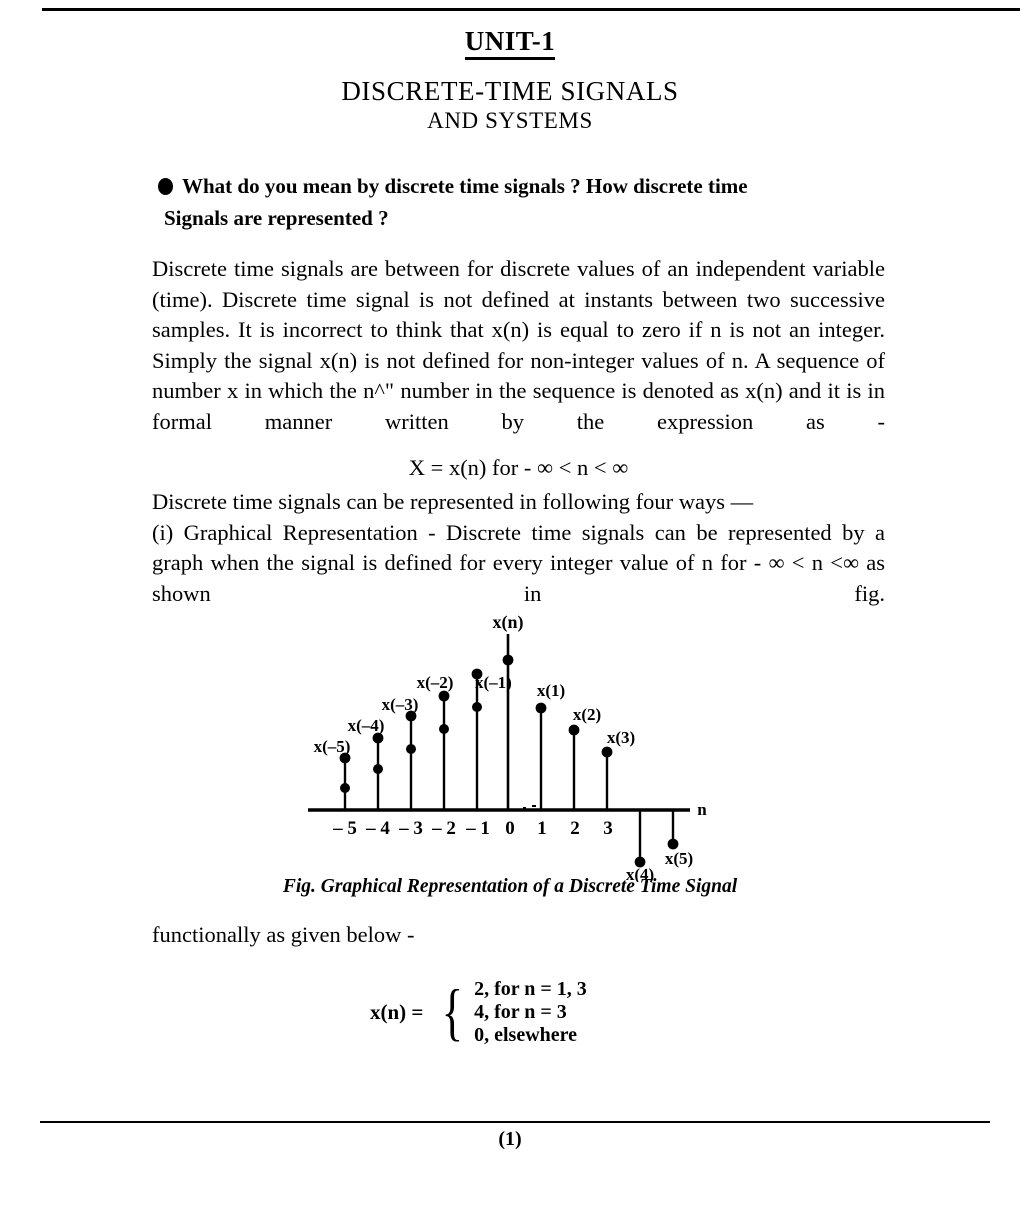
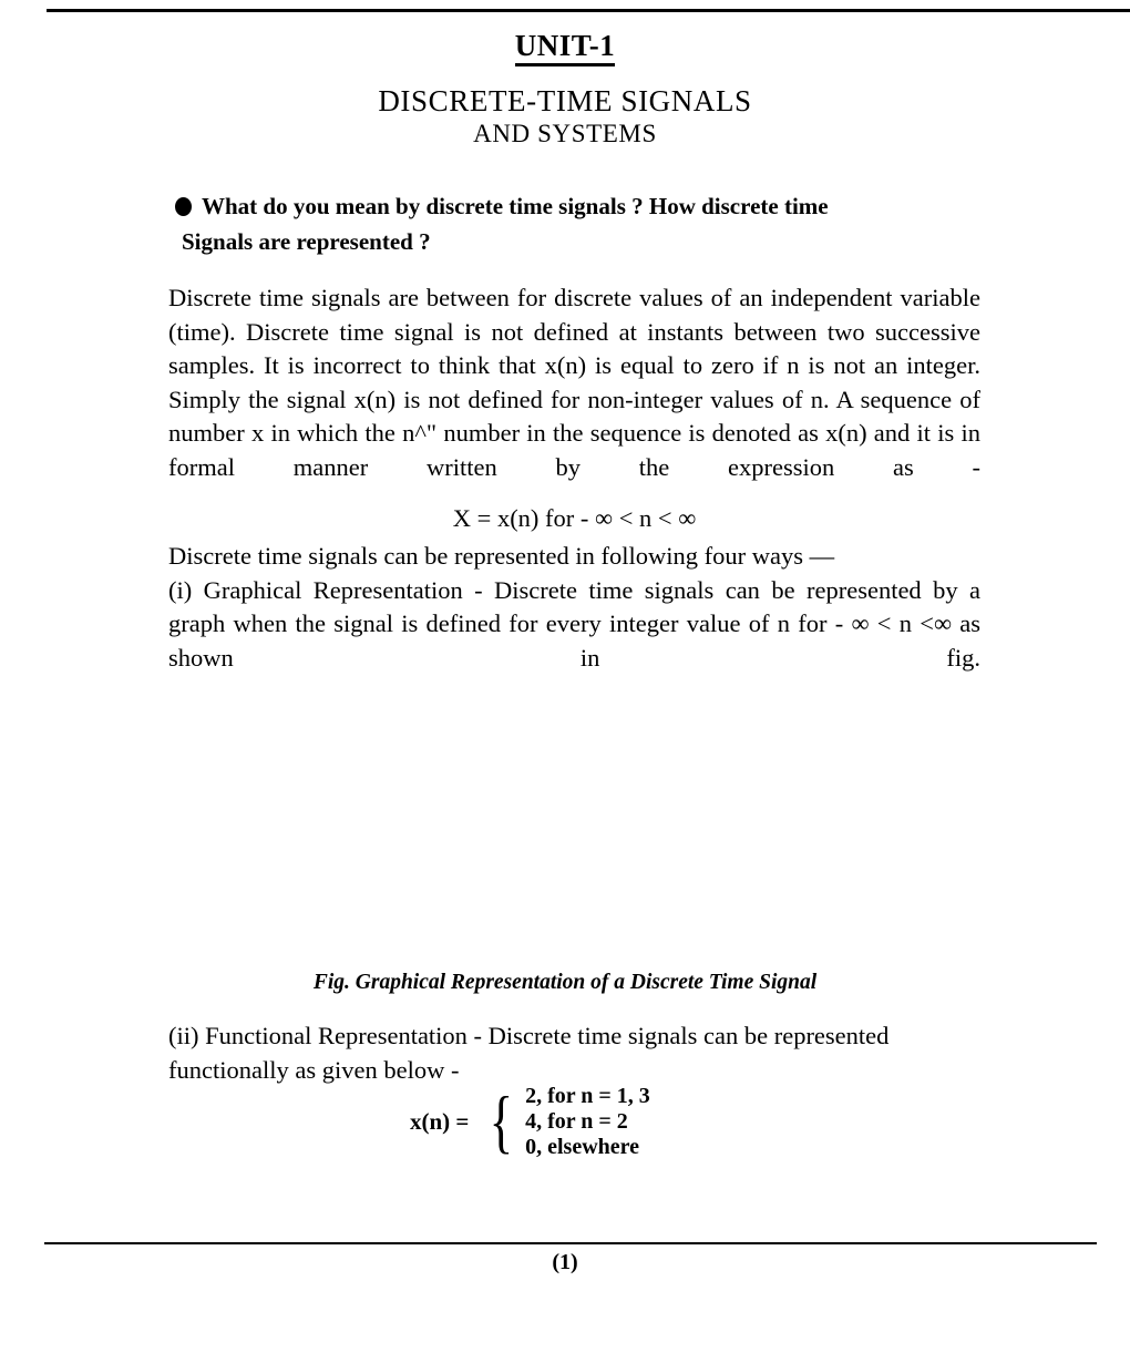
  UNIT-1
  DISCRETE-TIME SIGNALS
  AND SYSTEMS
  What do you mean by discrete time signals ? How discrete time
  Signals are represented ?
  Discrete time signals are between for discrete values of an independent variable (time). Discrete time signal is not defined at instants between two successive samples. It is incorrect to think that x(n) is equal to zero if n is not an integer. Simply the signal x(n) is not defined for non-integer values of n. A sequence of number x in which the n^" number in the sequence is denoted as x(n) and it is in formal manner written by the expression as -
  X = x(n) for - ∞ < n < ∞
  Discrete time signals can be represented in following four ways —
  (i) Graphical Representation - Discrete time signals can be represented by a graph when the signal is defined for every integer value of n for - ∞ < n <∞ as shown in fig.
- x(n)
- n
- x(–5)
- x(–4)
- x(–3)
- x(–2)
- x(–1)
- x(1)
- x(2)
- x(3)
- x(4)
- x(5)
- – 5
- – 4
- – 3
- – 2
- – 1
- 0
- 1
- 2
- 3
  Fig. Graphical Representation of a Discrete Time Signal
+ (ii) Functional Representation - Discrete time signals can be represented
  functionally as given below -
  x(n) =
  {
  2, for n = 1, 3
- 4, for n = 3
+ 4, for n = 2
  0, elsewhere
  (1)
